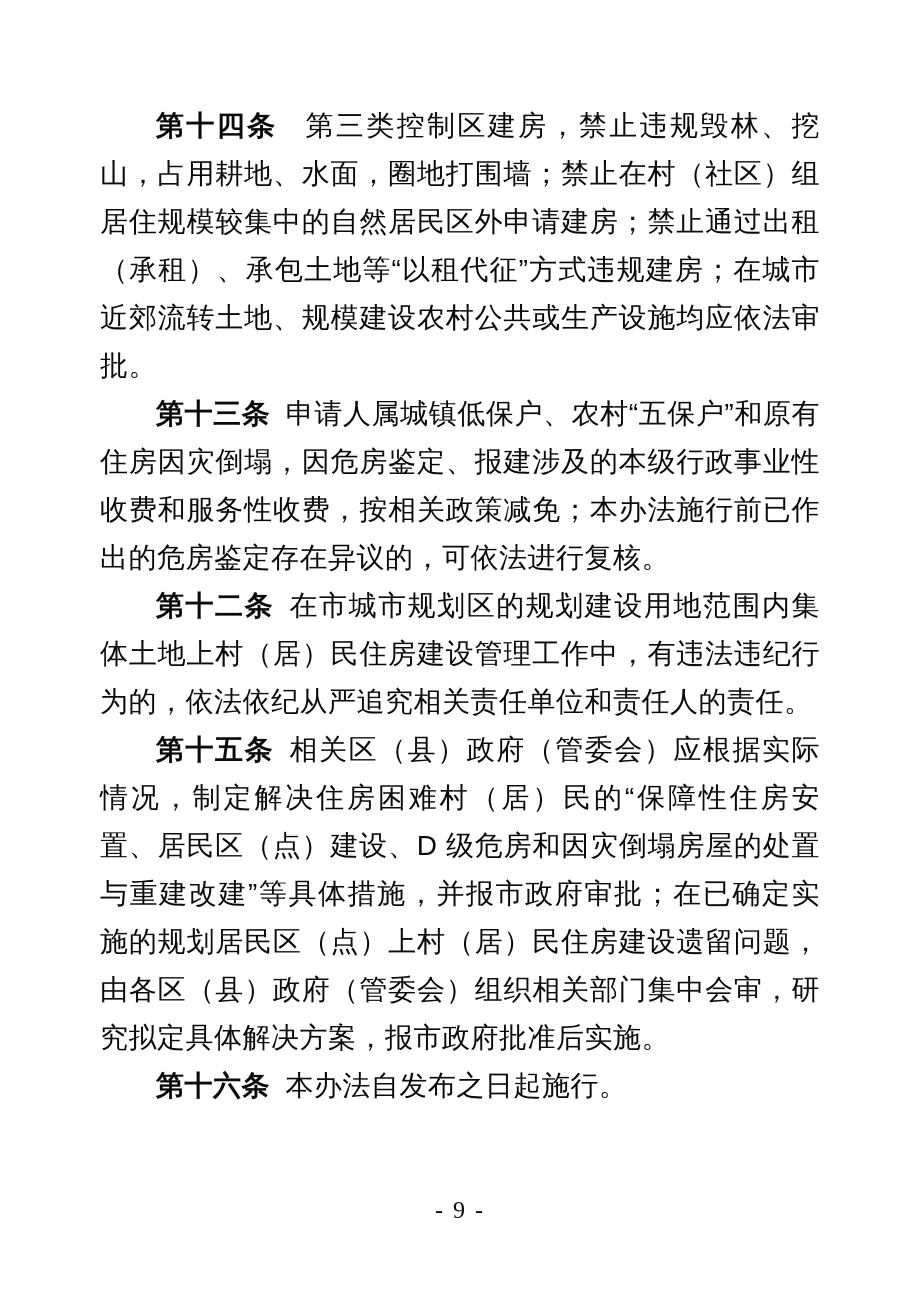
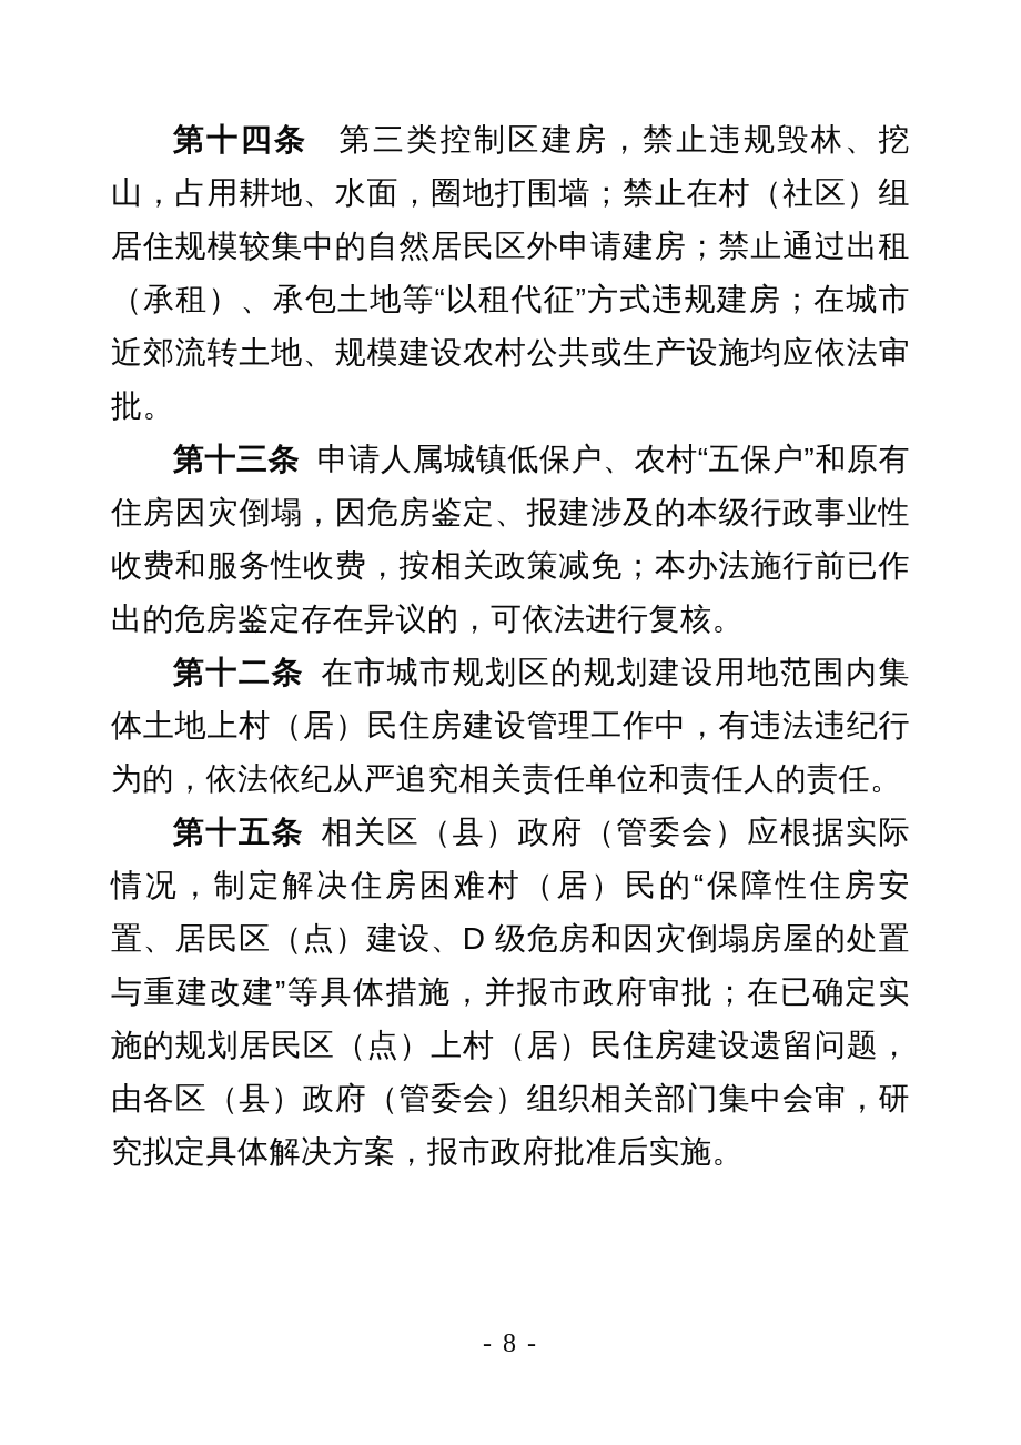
  第十四条 第三类控制区建房，禁止违规毁林、挖山，占用耕地、水面，圈地打围墙；禁止在村（社区）组居住规模较集中的自然居民区外申请建房；禁止通过出租（承租）、承包土地等“以租代征”方式违规建房；在城市近郊流转土地、规模建设农村公共或生产设施均应依法审批。
  第十三条 申请人属城镇低保户、农村“五保户”和原有住房因灾倒塌，因危房鉴定、报建涉及的本级行政事业性收费和服务性收费，按相关政策减免；本办法施行前已作出的危房鉴定存在异议的，可依法进行复核。
  第十二条 在市城市规划区的规划建设用地范围内集体土地上村（居）民住房建设管理工作中，有违法违纪行为的，依法依纪从严追究相关责任单位和责任人的责任。
  第十五条 相关区（县）政府（管委会）应根据实际情况，制定解决住房困难村（居）民的“保障性住房安置、居民区（点）建设、D 级危房和因灾倒塌房屋的处置与重建改建”等具体措施，并报市政府审批；在已确定实施的规划居民区（点）上村（居）民住房建设遗留问题，由各区（县）政府（管委会）组织相关部门集中会审，研究拟定具体解决方案，报市政府批准后实施。
- 第十六条 本办法自发布之日起施行。
- - 9 -
+ - 8 -
